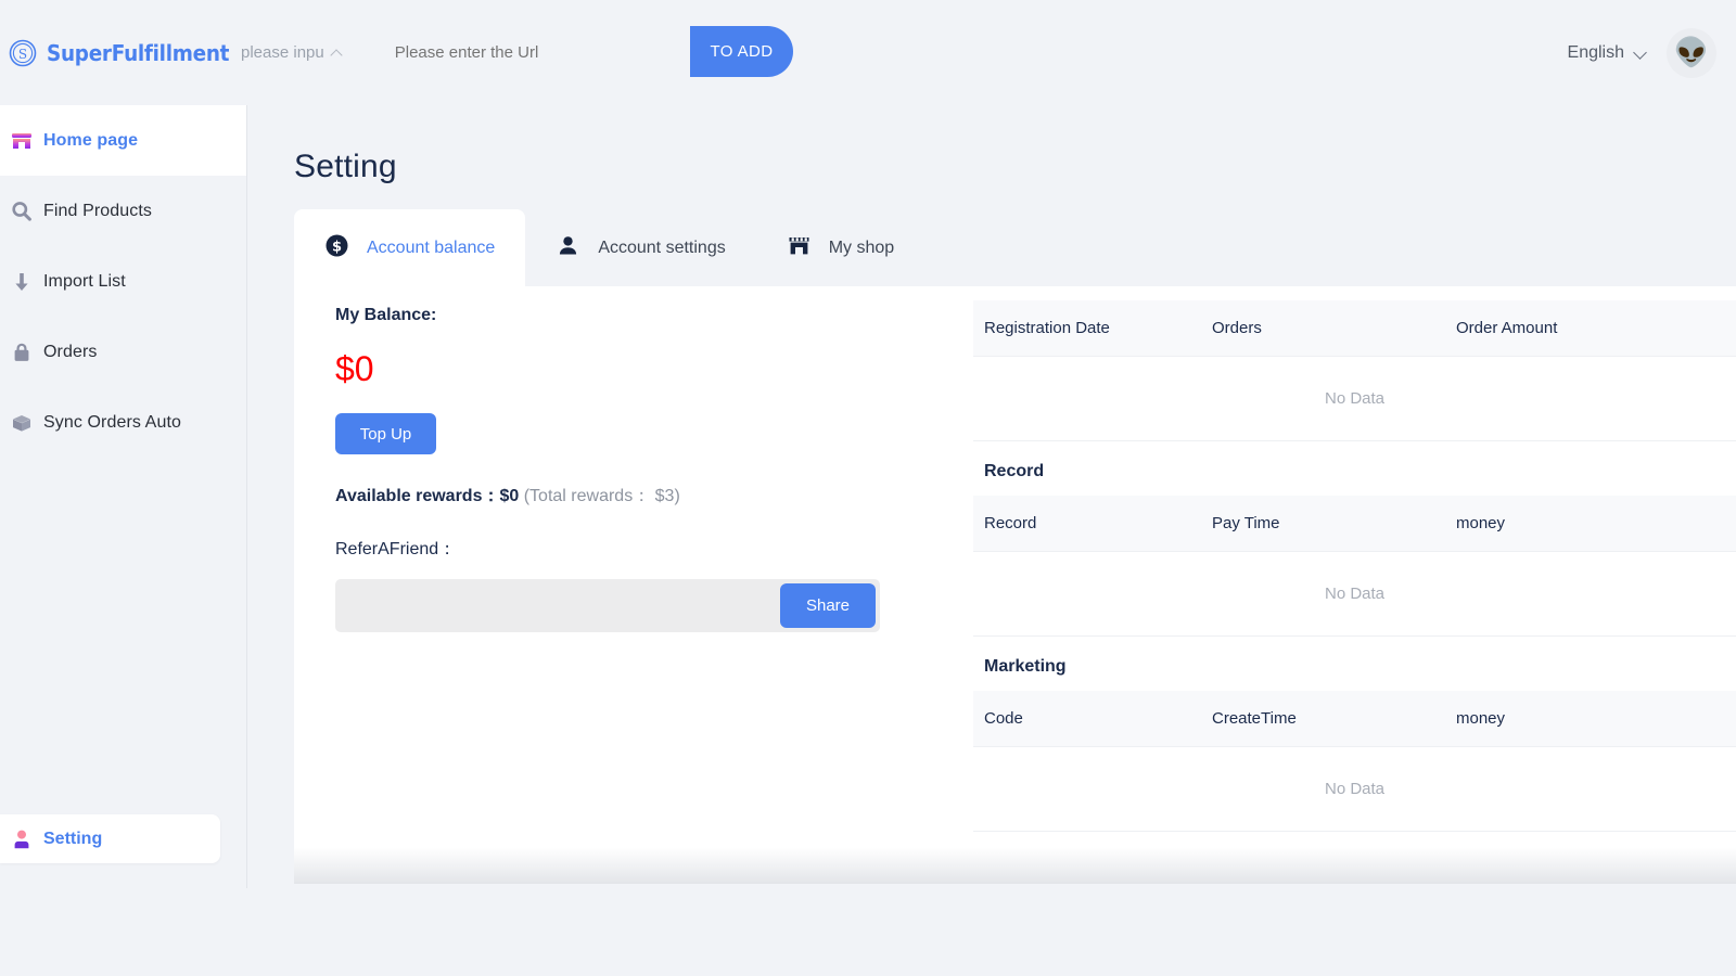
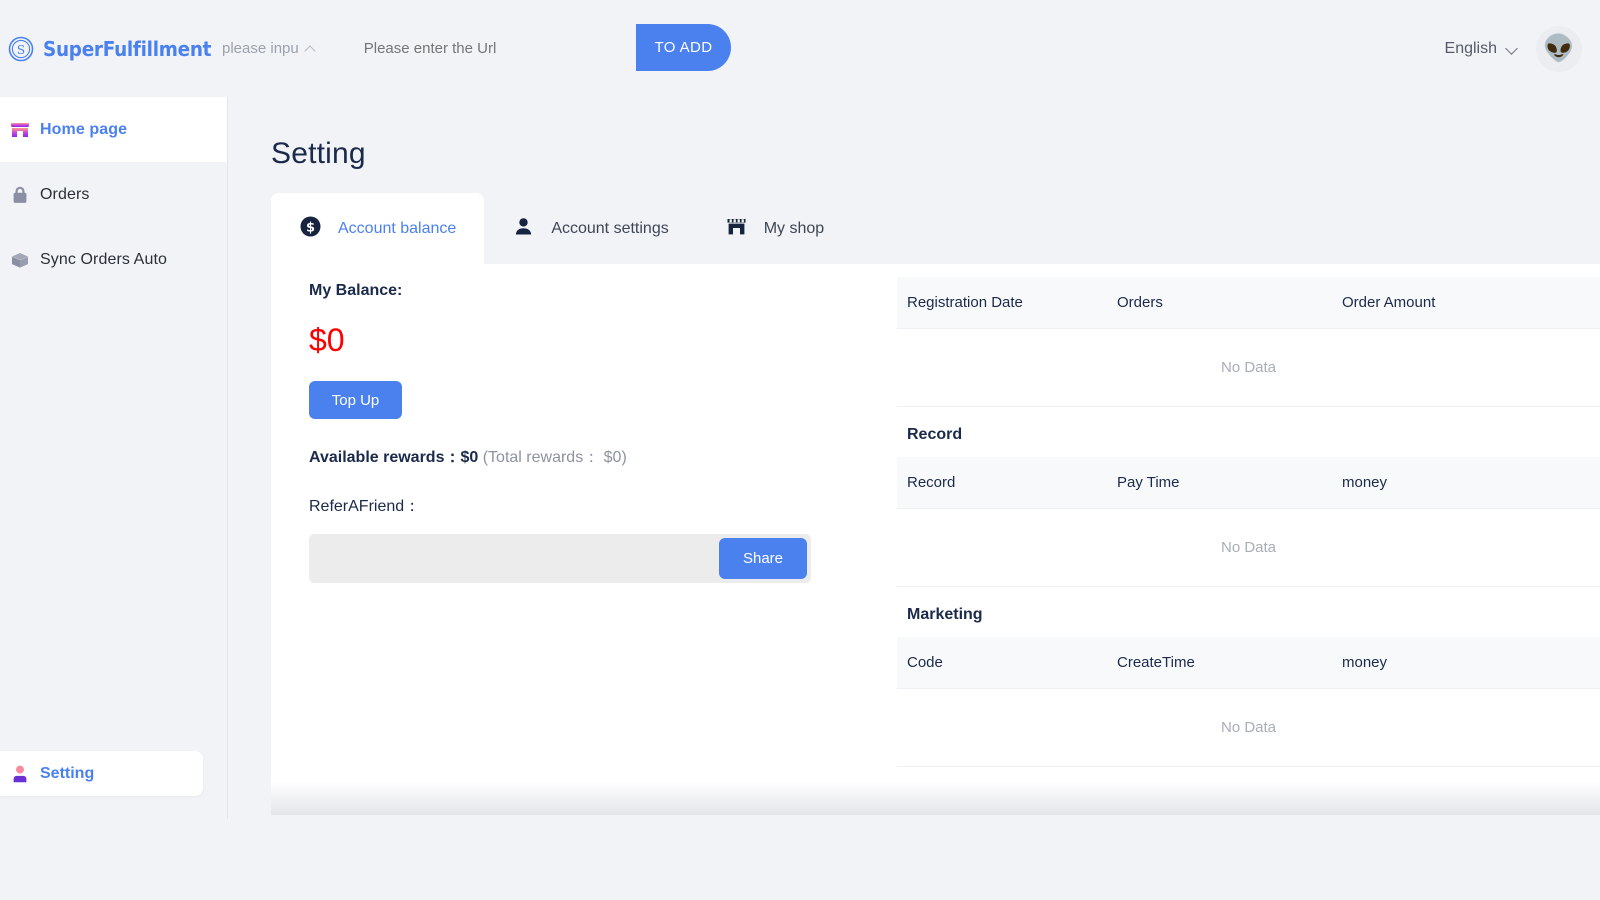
  S
  SuperFulfillment
  please inpu
  Please enter the Url
  TO ADD
  English
  👽
  Home page
- Find Products
- Import List
  Orders
  Sync Orders Auto
  Setting
  Setting
  $
  Account balance
  Account settings
  My shop
  My Balance:
  $0
  Top Up
- Available rewards：$0 (Total rewards： $3)
+ Available rewards：$0 (Total rewards： $0)
  ReferAFriend：
  Share
  Registration Date	Orders	Order Amount
  No Data
  Record
  Record	Pay Time	money
  No Data
  Marketing
  Code	CreateTime	money
  No Data
